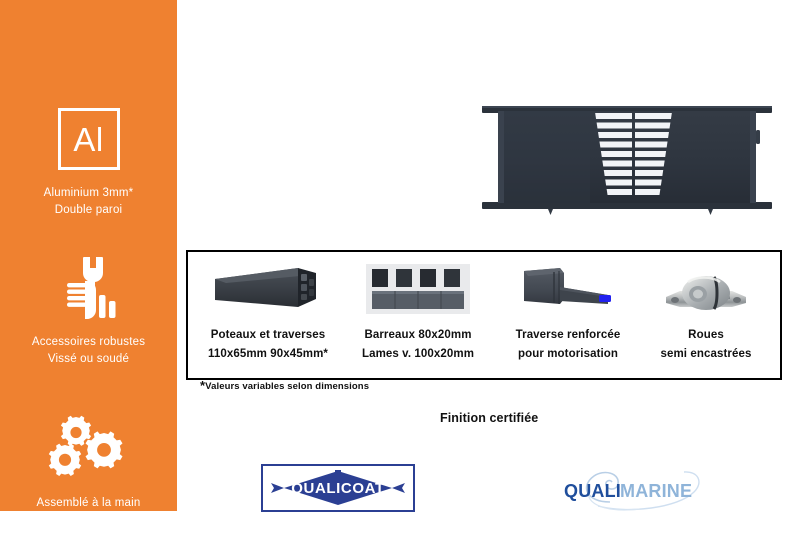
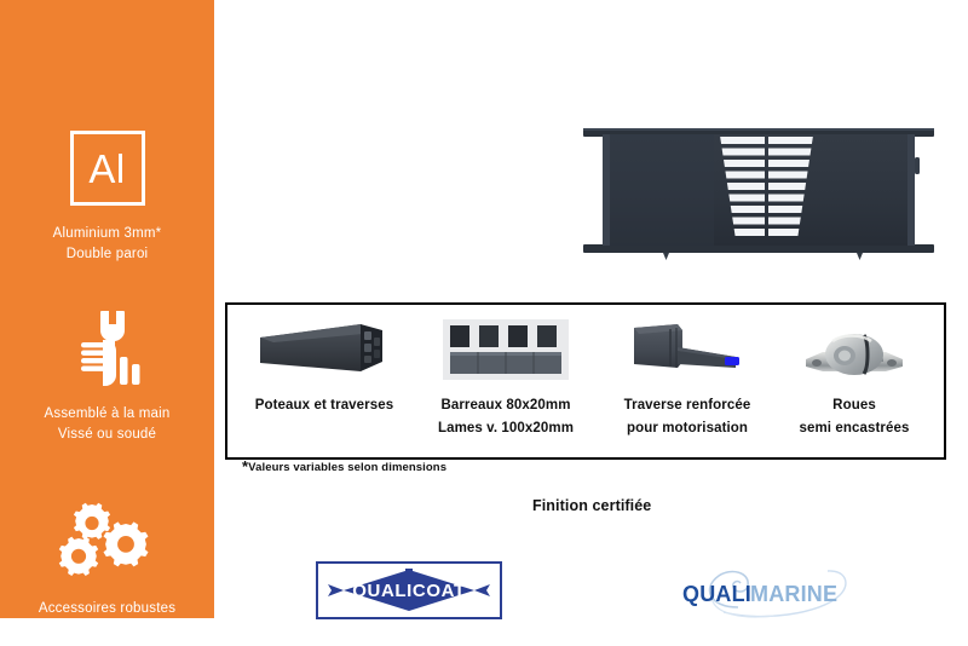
  Al
  Aluminium 3mm*
  Double paroi
- Accessoires robustes
+ Assemblé à la main
  Vissé ou soudé
- Assemblé à la main
+ Accessoires robustes
  Poteaux et traverses
- 110x65mm 90x45mm*
  Barreaux 80x20mm
  Lames v. 100x20mm
  Traverse renforcée
  pour motorisation
  Roues
  semi encastrées
  *Valeurs variables selon dimensions
  Finition certifiée
  QUALICOAT
  QUALI
  MARINE
